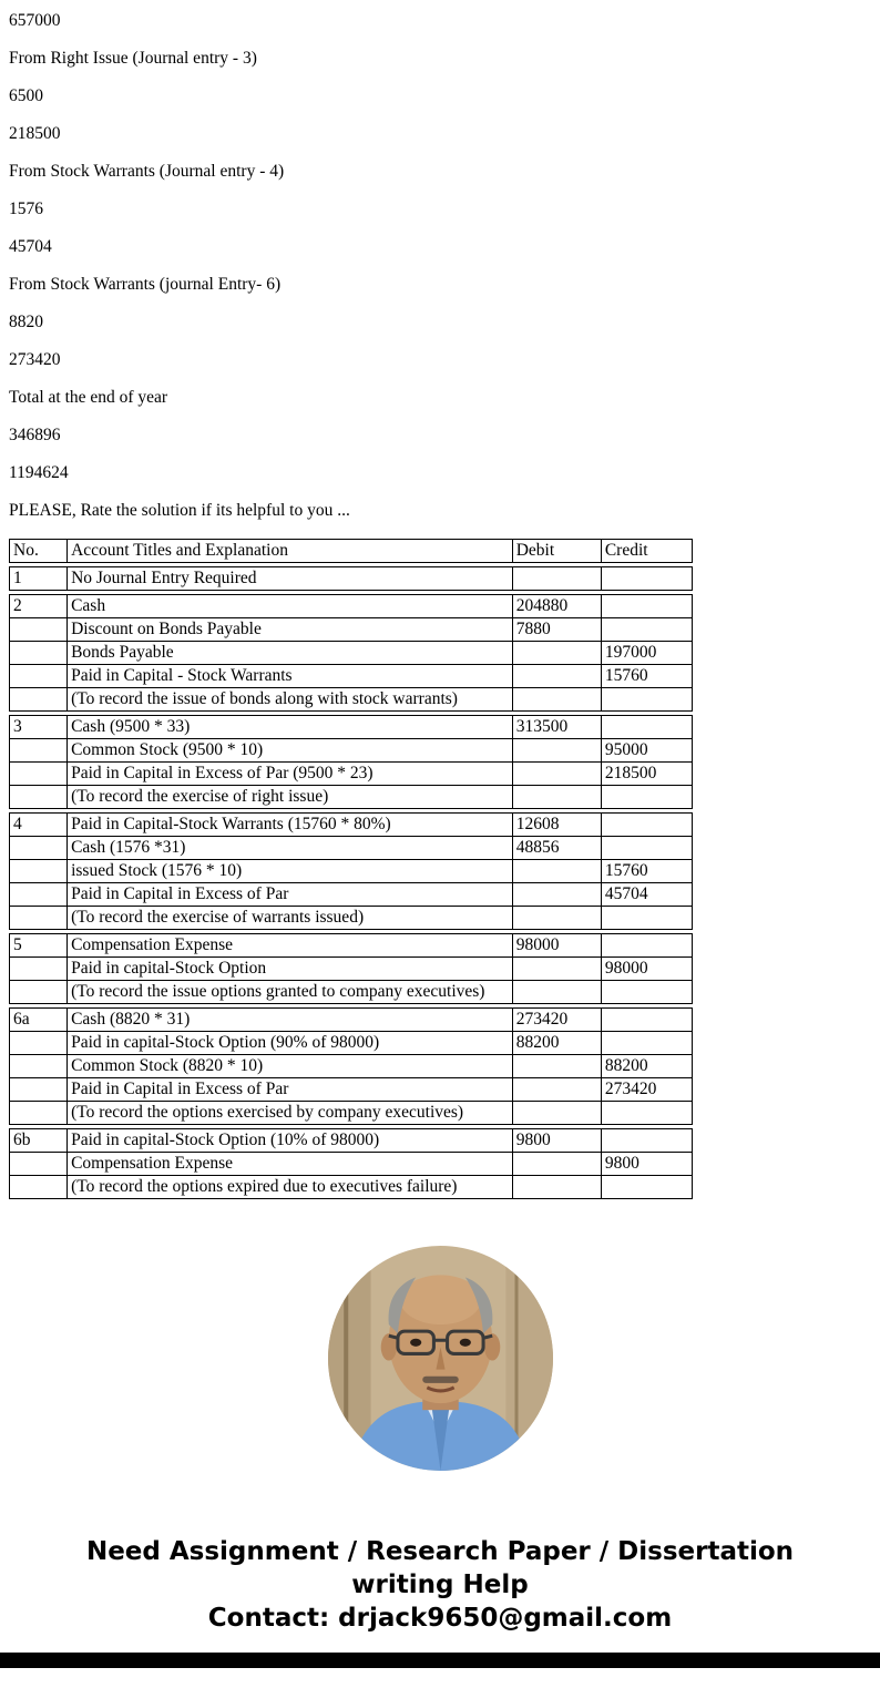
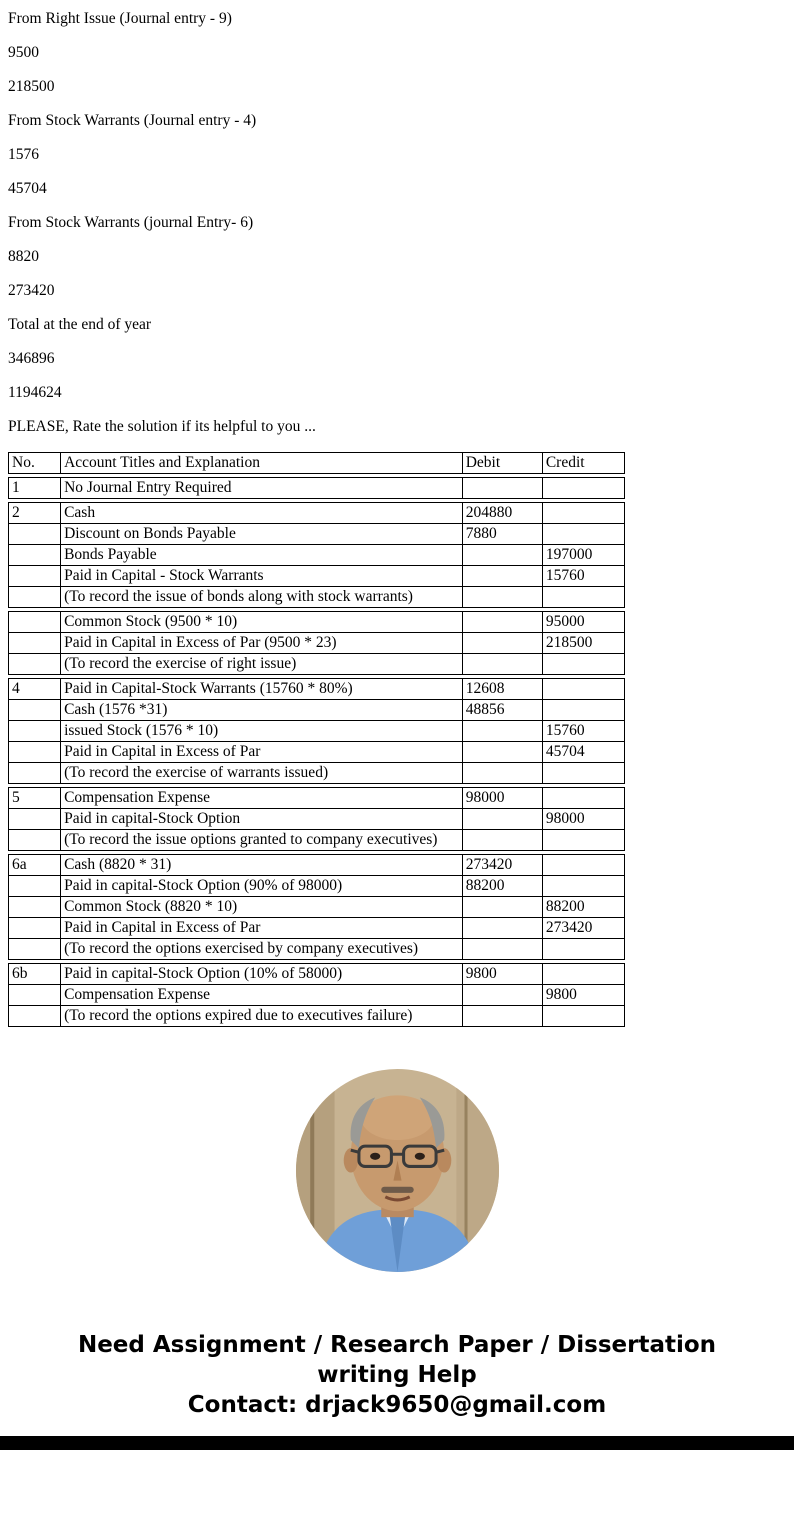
- 657000
- From Right Issue (Journal entry - 3)
+ From Right Issue (Journal entry - 9)
- 6500
+ 9500
  218500
  From Stock Warrants (Journal entry - 4)
  1576
  45704
  From Stock Warrants (journal Entry- 6)
  8820
  273420
  Total at the end of year
  346896
  1194624
  PLEASE, Rate the solution if its helpful to you ...
  No.	Account Titles and Explanation	Debit	Credit
  1	No Journal Entry Required
  2	Cash	204880
  	Discount on Bonds Payable	7880
  	Bonds Payable		197000
  	Paid in Capital - Stock Warrants		15760
  	(To record the issue of bonds along with stock warrants)
- 3	Cash (9500 * 33)	313500
  	Common Stock (9500 * 10)		95000
  	Paid in Capital in Excess of Par (9500 * 23)		218500
  	(To record the exercise of right issue)
  4	Paid in Capital-Stock Warrants (15760 * 80%)	12608
  	Cash (1576 *31)	48856
  	issued Stock (1576 * 10)		15760
  	Paid in Capital in Excess of Par		45704
  	(To record the exercise of warrants issued)
  5	Compensation Expense	98000
  	Paid in capital-Stock Option		98000
  	(To record the issue options granted to company executives)
  6a	Cash (8820 * 31)	273420
  	Paid in capital-Stock Option (90% of 98000)	88200
  	Common Stock (8820 * 10)		88200
  	Paid in Capital in Excess of Par		273420
  	(To record the options exercised by company executives)
- 6b	Paid in capital-Stock Option (10% of 98000)	9800
+ 6b	Paid in capital-Stock Option (10% of 58000)	9800
  	Compensation Expense		9800
  	(To record the options expired due to executives failure)
  Need Assignment / Research Paper / Dissertation
  writing Help
  Contact: drjack9650@gmail.com
